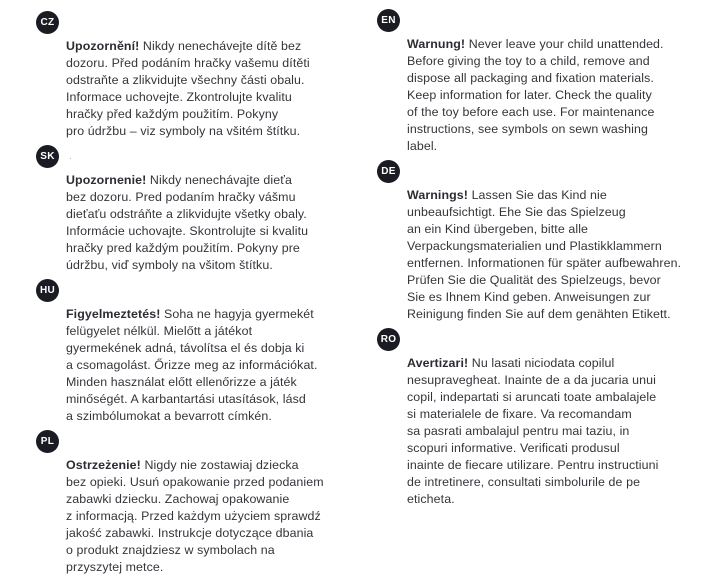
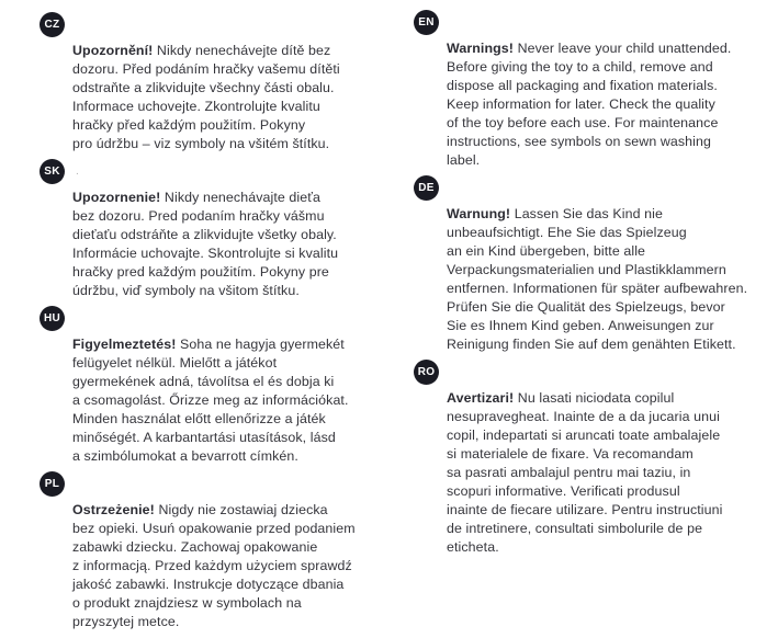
  CZ
  Upozornění! Nikdy nenechávejte dítě bez
  dozoru. Před podáním hračky vašemu dítěti
  odstraňte a zlikvidujte všechny části obalu.
  Informace uchovejte. Zkontrolujte kvalitu
  hračky před každým použitím. Pokyny
  pro údržbu – viz symboly na všitém štítku.
  SK
  .
  Upozornenie! Nikdy nenechávajte dieťa
  bez dozoru. Pred podaním hračky vášmu
  dieťaťu odstráňte a zlikvidujte všetky obaly.
  Informácie uchovajte. Skontrolujte si kvalitu
  hračky pred každým použitím. Pokyny pre
  údržbu, viď symboly na všitom štítku.
  HU
  Figyelmeztetés! Soha ne hagyja gyermekét
  felügyelet nélkül. Mielőtt a játékot
  gyermekének adná, távolítsa el és dobja ki
  a csomagolást. Őrizze meg az információkat.
  Minden használat előtt ellenőrizze a játék
  minőségét. A karbantartási utasítások, lásd
  a szimbólumokat a bevarrott címkén.
  PL
  Ostrzeżenie! Nigdy nie zostawiaj dziecka
  bez opieki. Usuń opakowanie przed podaniem
  zabawki dziecku. Zachowaj opakowanie
  z informacją. Przed każdym użyciem sprawdź
  jakość zabawki. Instrukcje dotyczące dbania
  o produkt znajdziesz w symbolach na
  przyszytej metce.
  EN
- Warnung! Never leave your child unattended.
+ Warnings! Never leave your child unattended.
  Before giving the toy to a child, remove and
  dispose all packaging and fixation materials.
  Keep information for later. Check the quality
  of the toy before each use. For maintenance
  instructions, see symbols on sewn washing
  label.
  DE
- Warnings! Lassen Sie das Kind nie
+ Warnung! Lassen Sie das Kind nie
  unbeaufsichtigt. Ehe Sie das Spielzeug
  an ein Kind übergeben, bitte alle
  Verpackungsmaterialien und Plastikklammern
  entfernen. Informationen für später aufbewahren.
  Prüfen Sie die Qualität des Spielzeugs, bevor
  Sie es Ihnem Kind geben. Anweisungen zur
  Reinigung finden Sie auf dem genähten Etikett.
  RO
  Avertizari! Nu lasati niciodata copilul
  nesupravegheat. Inainte de a da jucaria unui
  copil, indepartati si aruncati toate ambalajele
  si materialele de fixare. Va recomandam
  sa pasrati ambalajul pentru mai taziu, in
  scopuri informative. Verificati produsul
  inainte de fiecare utilizare. Pentru instructiuni
  de intretinere, consultati simbolurile de pe
  eticheta.
